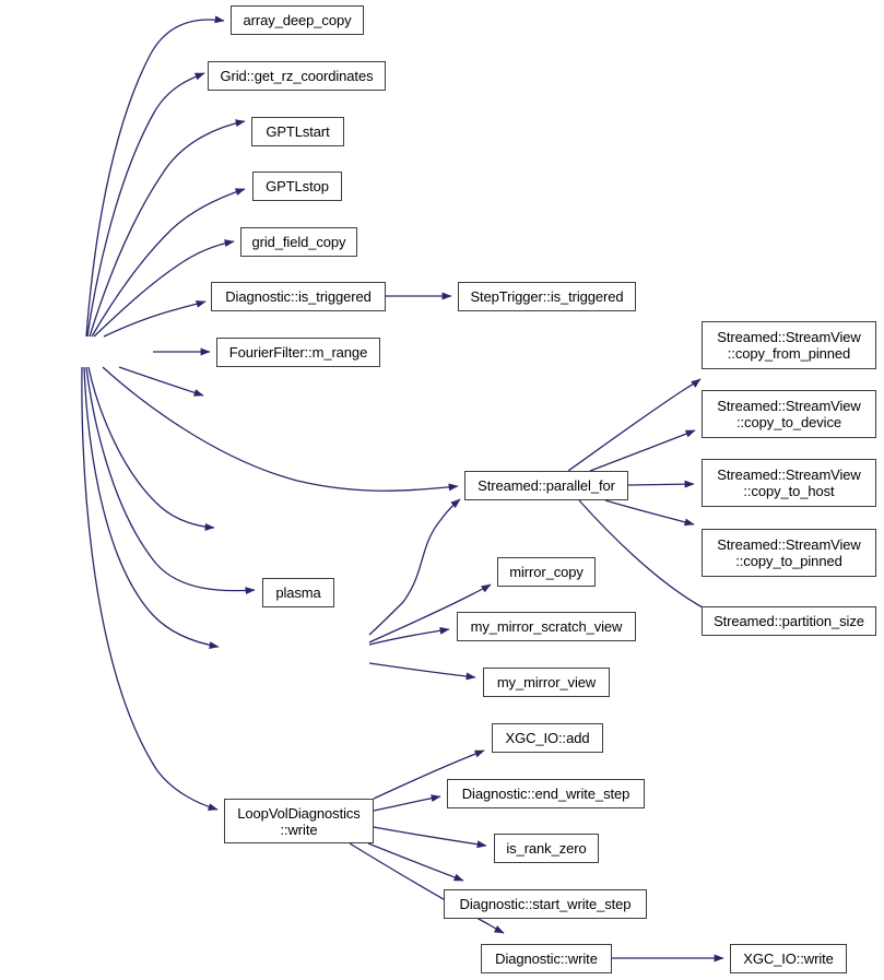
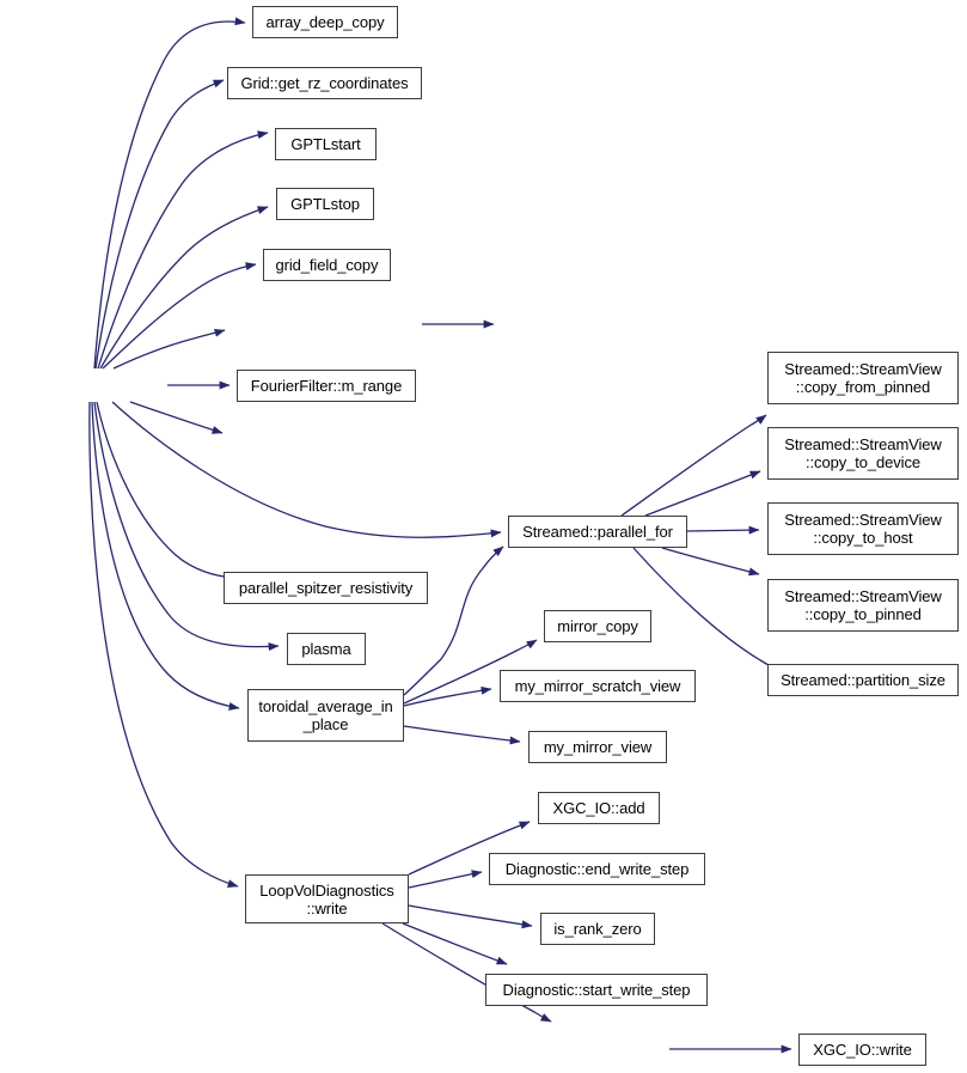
  array_deep_copy
  Grid::get_rz_coordinates
  GPTLstart
  GPTLstop
  grid_field_copy
- Diagnostic::is_triggered
  FourierFilter::m_range
+ parallel_spitzer_resistivity
  plasma
+ toroidal_average_in
+ _place
  LoopVolDiagnostics
  ::write
- StepTrigger::is_triggered
  Streamed::parallel_for
  mirror_copy
  my_mirror_scratch_view
  my_mirror_view
  XGC_IO::add
  Diagnostic::end_write_step
  is_rank_zero
  Diagnostic::start_write_step
- Diagnostic::write
  Streamed::StreamView
  ::copy_from_pinned
  Streamed::StreamView
  ::copy_to_device
  Streamed::StreamView
  ::copy_to_host
  Streamed::StreamView
  ::copy_to_pinned
  Streamed::partition_size
  XGC_IO::write
